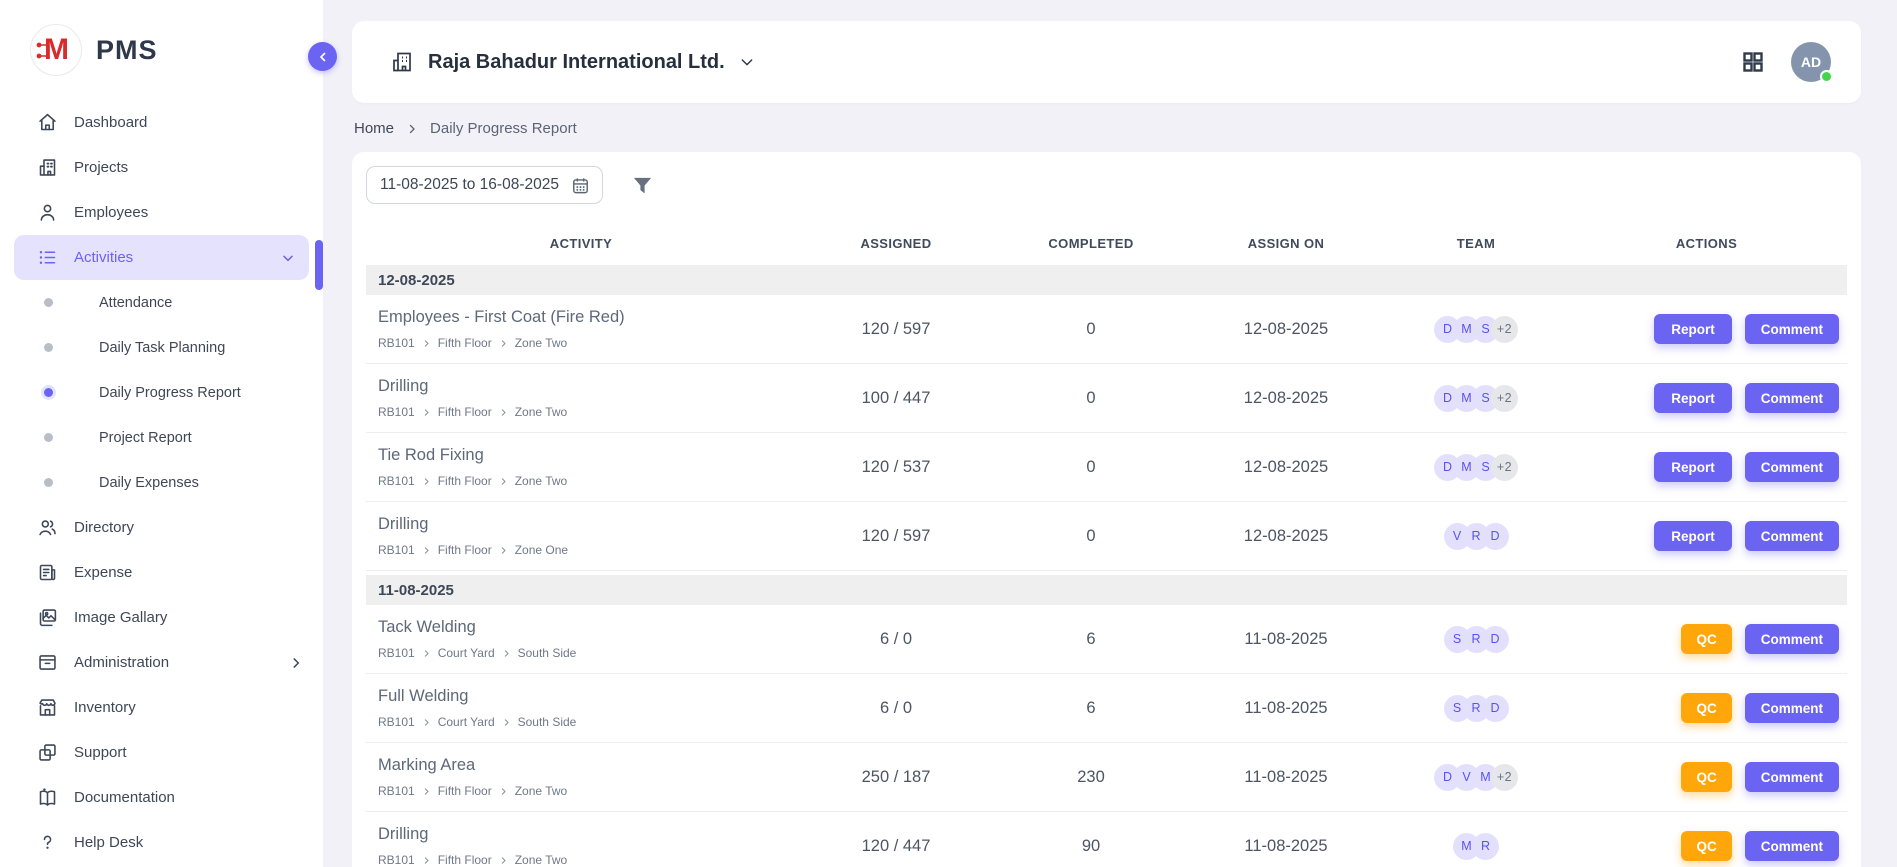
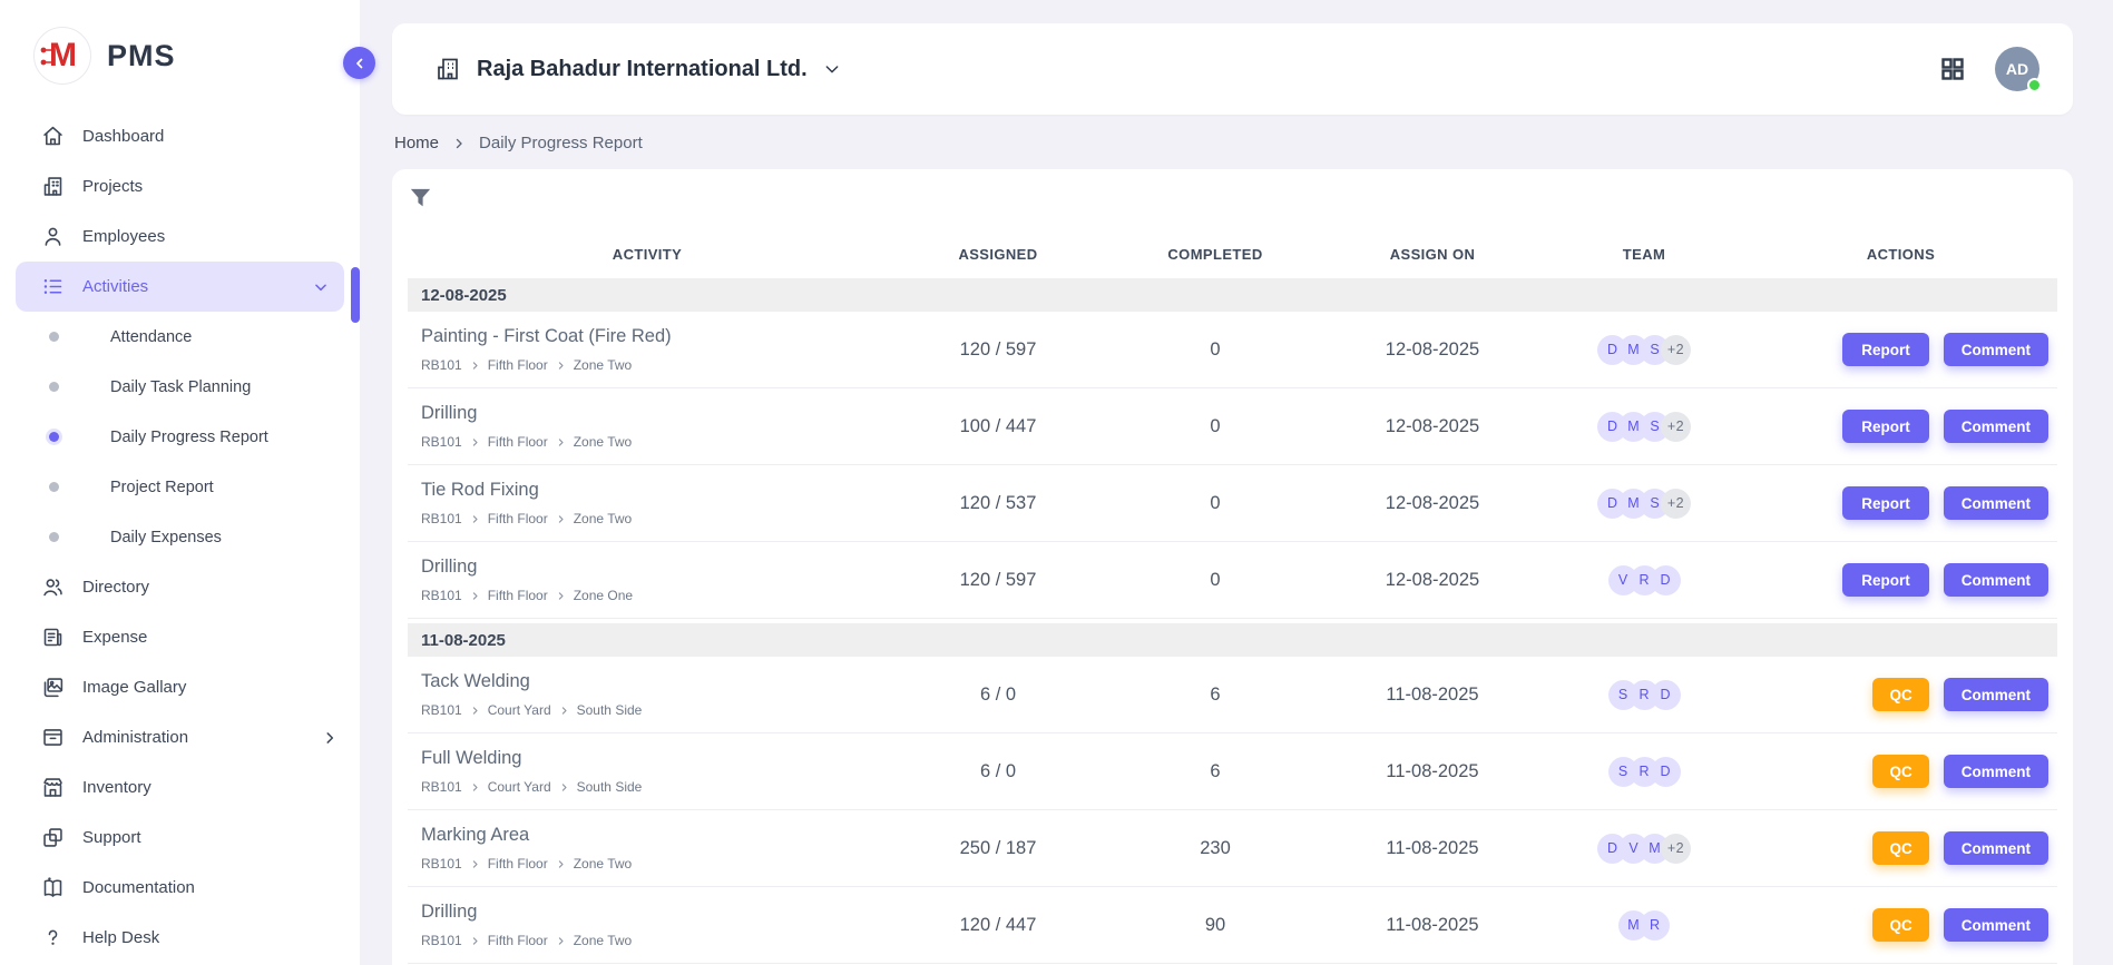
  M
  PMS
  Dashboard
  Projects
  Employees
  Activities
  Attendance
  Daily Task Planning
  Daily Progress Report
  Project Report
  Daily Expenses
  Directory
  Expense
  Image Gallary
  Administration
  Inventory
  Support
  Documentation
  Help Desk
  Raja Bahadur International Ltd.
  AD
  Home
  Daily Progress Report
- 11-08-2025 to 16-08-2025
  ACTIVITY
  ASSIGNED
  COMPLETED
  ASSIGN ON
  TEAM
  ACTIONS
  12-08-2025
- Employees - First Coat (Fire Red)
+ Painting - First Coat (Fire Red)
  RB101
  Fifth Floor
  Zone Two
  120 / 597
  0
  12-08-2025
  D
  M
  S
  +2
  Report
  Comment
  Drilling
  RB101
  Fifth Floor
  Zone Two
  100 / 447
  0
  12-08-2025
  D
  M
  S
  +2
  Report
  Comment
  Tie Rod Fixing
  RB101
  Fifth Floor
  Zone Two
  120 / 537
  0
  12-08-2025
  D
  M
  S
  +2
  Report
  Comment
  Drilling
  RB101
  Fifth Floor
  Zone One
  120 / 597
  0
  12-08-2025
  V
  R
  D
  Report
  Comment
  11-08-2025
  Tack Welding
  RB101
  Court Yard
  South Side
  6 / 0
  6
  11-08-2025
  S
  R
  D
  QC
  Comment
  Full Welding
  RB101
  Court Yard
  South Side
  6 / 0
  6
  11-08-2025
  S
  R
  D
  QC
  Comment
  Marking Area
  RB101
  Fifth Floor
  Zone Two
  250 / 187
  230
  11-08-2025
  D
  V
  M
  +2
  QC
  Comment
  Drilling
  RB101
  Fifth Floor
  Zone Two
  120 / 447
  90
  11-08-2025
  M
  R
  QC
  Comment
